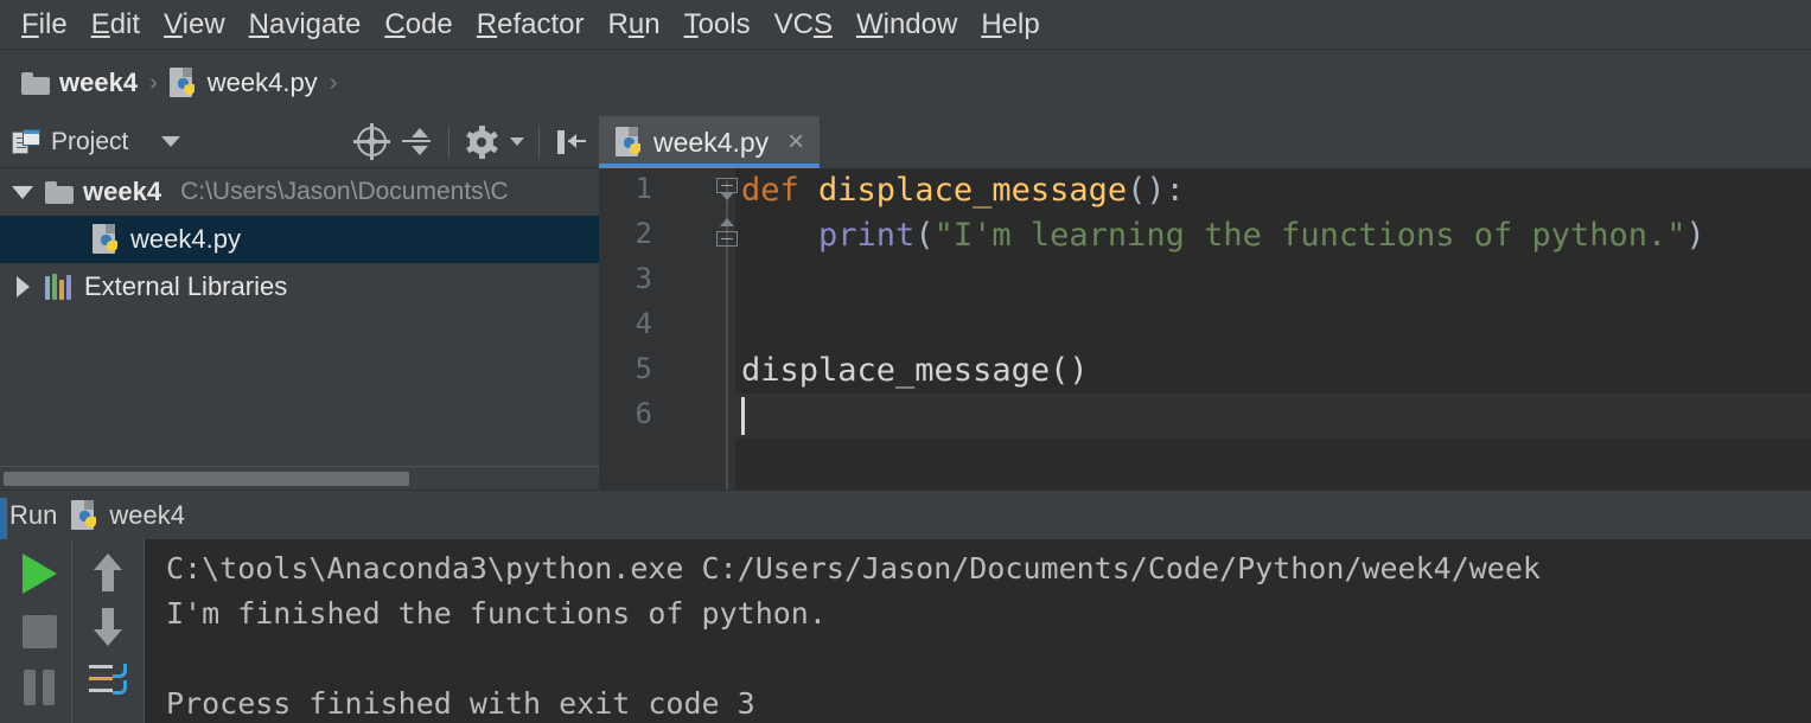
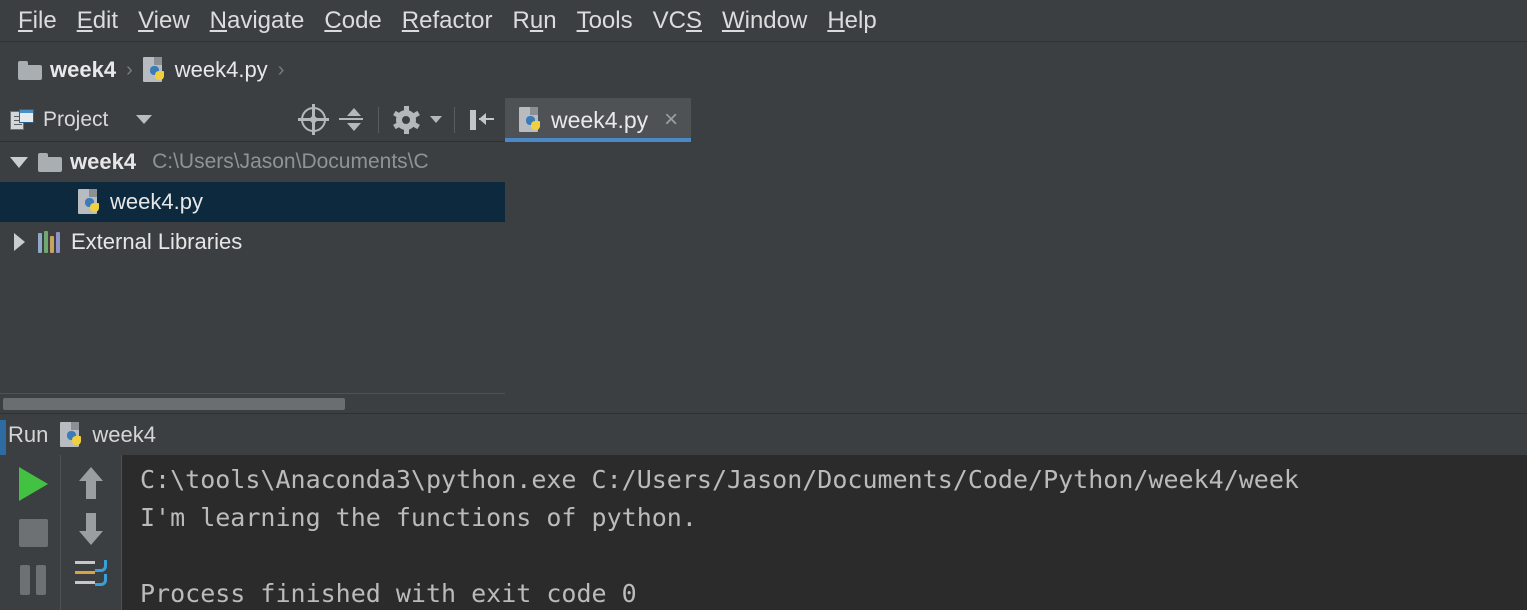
  File
  Edit
  View
  Navigate
  Code
  Refactor
  Run
  Tools
  VCS
  Window
  Help
  week4
  ›
  week4.py
  ›
  Project
  week4
  C:\Users\Jason\Documents\C
  week4.py
  External Libraries
  week4.py
  ×
- 1
- 2
- 3
- 4
- 5
- 6
- def displace_message():
- print("I'm learning the functions of python.")
- displace_message()
  Run
  week4
  C:\tools\Anaconda3\python.exe C:/Users/Jason/Documents/Code/Python/week4/week
- I'm finished the functions of python.
+ I'm learning the functions of python.
- Process finished with exit code 3
+ Process finished with exit code 0
